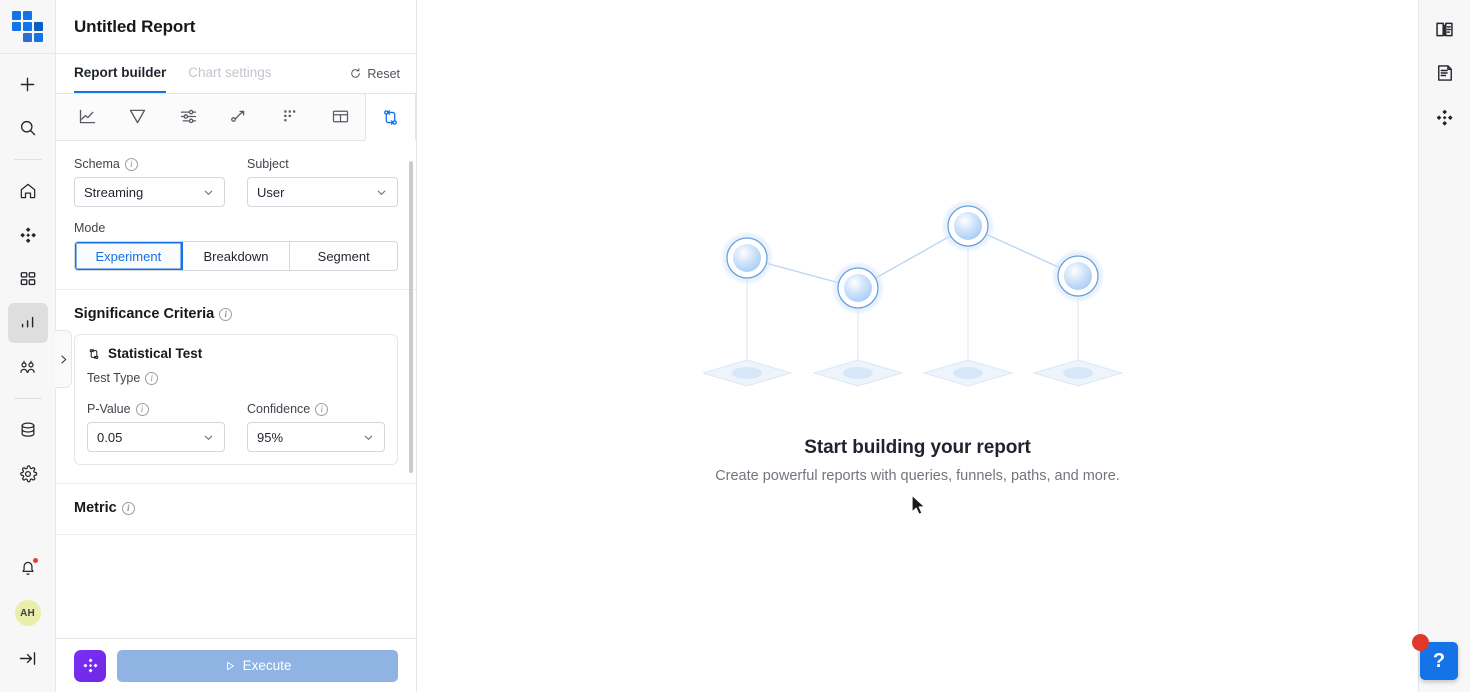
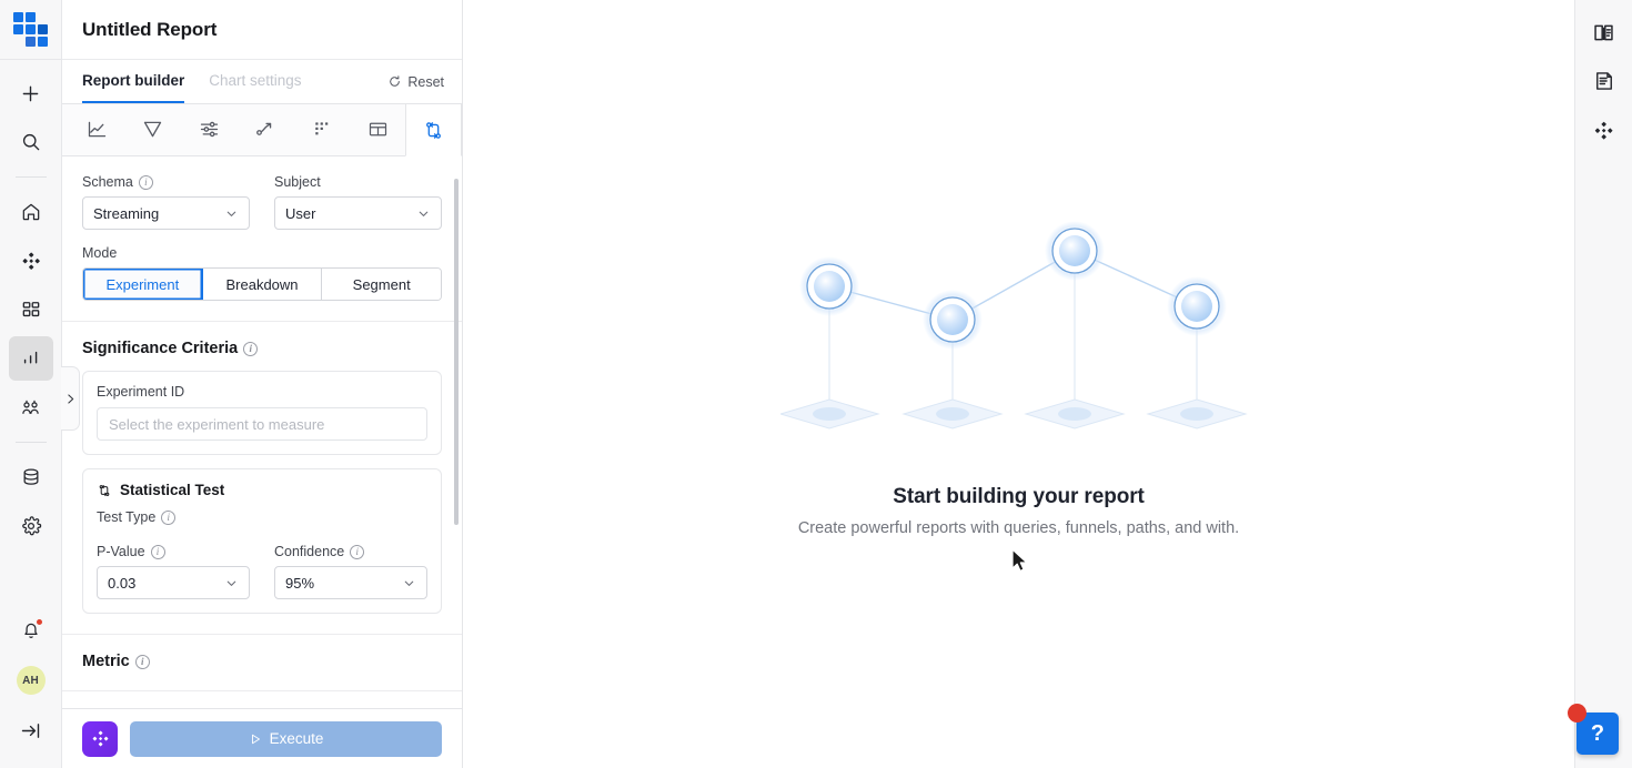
  AH
  Untitled Report
  Report builder
  Chart settings
  Reset
  Schema
  i
  Streaming
  Subject
  User
  Mode
  Experiment
  Breakdown
  Segment
  Significance Criteria
  i
+ Experiment ID
+ Select the experiment to measure
  Statistical Test
  Test Type
  i
  P-Value
  i
- 0.05
+ 0.03
  Confidence
  i
  95%
  Metric
  i
  Execute
  Start building your report
- Create powerful reports with queries, funnels, paths, and more.
+ Create powerful reports with queries, funnels, paths, and with.
  ?
